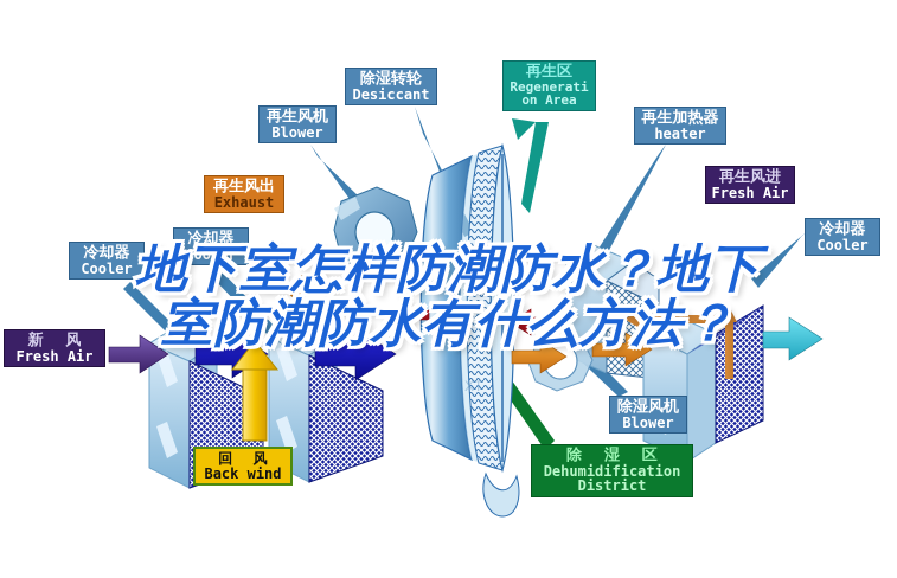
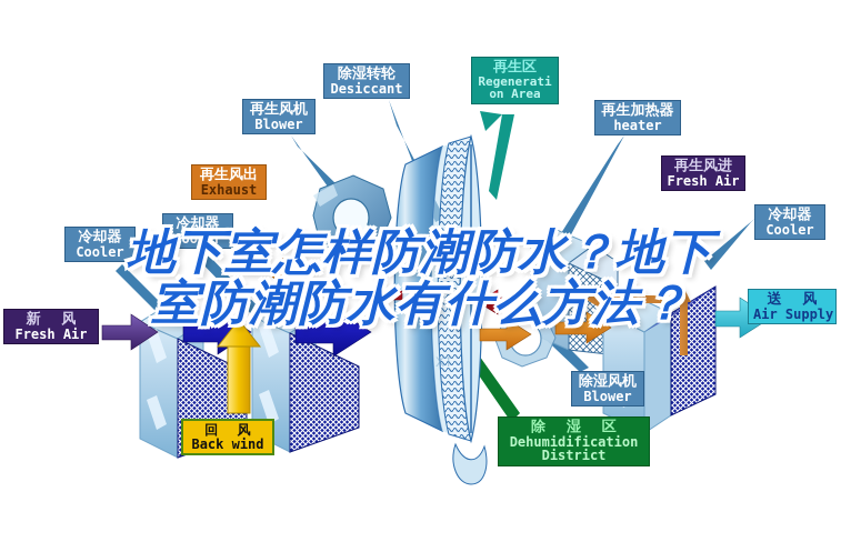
  XT
  除湿转轮
  Desiccant
  再生风机
  Blower
  再生区
  Regenerati
  on Area
  再生加热器
  heater
  再生风出
  Exhaust
  再生风进
  Fresh Air
  冷却器
  Cooler
  冷却器
  Cooler
  冷却器
  Cooler
  新 风
  Fresh Air
  回 风
  Back wind
  除湿风机
  Blower
  除 湿 区
  Dehumidification
  District
+ 送 风
+ Air Supply
  地下室怎样防潮防水？地下
  室防潮防水有什么方法？
